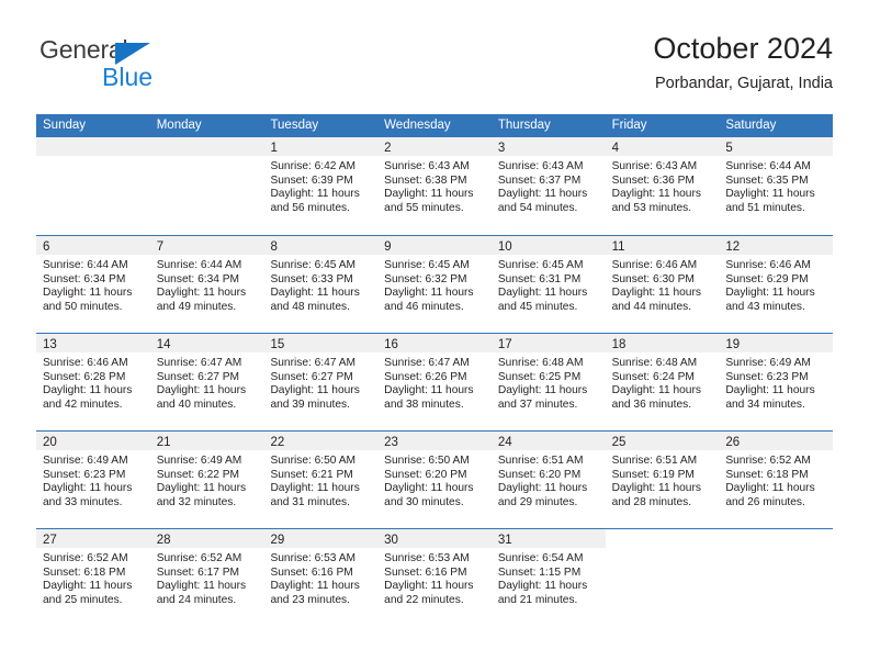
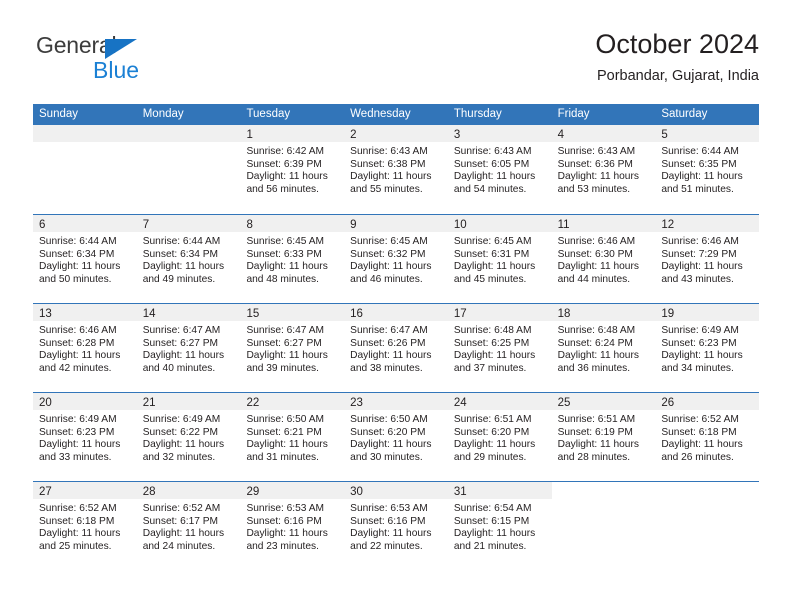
  General
  Blue
  October 2024
  Porbandar, Gujarat, India
  Sunday
  Monday
  Tuesday
  Wednesday
  Thursday
  Friday
  Saturday
  1
  Sunrise: 6:42 AM
  Sunset: 6:39 PM
  Daylight: 11 hours
  and 56 minutes.
  2
  Sunrise: 6:43 AM
  Sunset: 6:38 PM
  Daylight: 11 hours
  and 55 minutes.
  3
  Sunrise: 6:43 AM
- Sunset: 6:37 PM
+ Sunset: 6:05 PM
  Daylight: 11 hours
  and 54 minutes.
  4
  Sunrise: 6:43 AM
  Sunset: 6:36 PM
  Daylight: 11 hours
  and 53 minutes.
  5
  Sunrise: 6:44 AM
  Sunset: 6:35 PM
  Daylight: 11 hours
  and 51 minutes.
  6
  Sunrise: 6:44 AM
  Sunset: 6:34 PM
  Daylight: 11 hours
  and 50 minutes.
  7
  Sunrise: 6:44 AM
  Sunset: 6:34 PM
  Daylight: 11 hours
  and 49 minutes.
  8
  Sunrise: 6:45 AM
  Sunset: 6:33 PM
  Daylight: 11 hours
  and 48 minutes.
  9
  Sunrise: 6:45 AM
  Sunset: 6:32 PM
  Daylight: 11 hours
  and 46 minutes.
  10
  Sunrise: 6:45 AM
  Sunset: 6:31 PM
  Daylight: 11 hours
  and 45 minutes.
  11
  Sunrise: 6:46 AM
  Sunset: 6:30 PM
  Daylight: 11 hours
  and 44 minutes.
  12
  Sunrise: 6:46 AM
- Sunset: 6:29 PM
+ Sunset: 7:29 PM
  Daylight: 11 hours
  and 43 minutes.
  13
  Sunrise: 6:46 AM
  Sunset: 6:28 PM
  Daylight: 11 hours
  and 42 minutes.
  14
  Sunrise: 6:47 AM
  Sunset: 6:27 PM
  Daylight: 11 hours
  and 40 minutes.
  15
  Sunrise: 6:47 AM
  Sunset: 6:27 PM
  Daylight: 11 hours
  and 39 minutes.
  16
  Sunrise: 6:47 AM
  Sunset: 6:26 PM
  Daylight: 11 hours
  and 38 minutes.
  17
  Sunrise: 6:48 AM
  Sunset: 6:25 PM
  Daylight: 11 hours
  and 37 minutes.
  18
  Sunrise: 6:48 AM
  Sunset: 6:24 PM
  Daylight: 11 hours
  and 36 minutes.
  19
  Sunrise: 6:49 AM
  Sunset: 6:23 PM
  Daylight: 11 hours
  and 34 minutes.
  20
  Sunrise: 6:49 AM
  Sunset: 6:23 PM
  Daylight: 11 hours
  and 33 minutes.
  21
  Sunrise: 6:49 AM
  Sunset: 6:22 PM
  Daylight: 11 hours
  and 32 minutes.
  22
  Sunrise: 6:50 AM
  Sunset: 6:21 PM
  Daylight: 11 hours
  and 31 minutes.
  23
  Sunrise: 6:50 AM
  Sunset: 6:20 PM
  Daylight: 11 hours
  and 30 minutes.
  24
  Sunrise: 6:51 AM
  Sunset: 6:20 PM
  Daylight: 11 hours
  and 29 minutes.
  25
  Sunrise: 6:51 AM
  Sunset: 6:19 PM
  Daylight: 11 hours
  and 28 minutes.
  26
  Sunrise: 6:52 AM
  Sunset: 6:18 PM
  Daylight: 11 hours
  and 26 minutes.
  27
  Sunrise: 6:52 AM
  Sunset: 6:18 PM
  Daylight: 11 hours
  and 25 minutes.
  28
  Sunrise: 6:52 AM
  Sunset: 6:17 PM
  Daylight: 11 hours
  and 24 minutes.
  29
  Sunrise: 6:53 AM
  Sunset: 6:16 PM
  Daylight: 11 hours
  and 23 minutes.
  30
  Sunrise: 6:53 AM
  Sunset: 6:16 PM
  Daylight: 11 hours
  and 22 minutes.
  31
  Sunrise: 6:54 AM
- Sunset: 1:15 PM
+ Sunset: 6:15 PM
  Daylight: 11 hours
  and 21 minutes.
